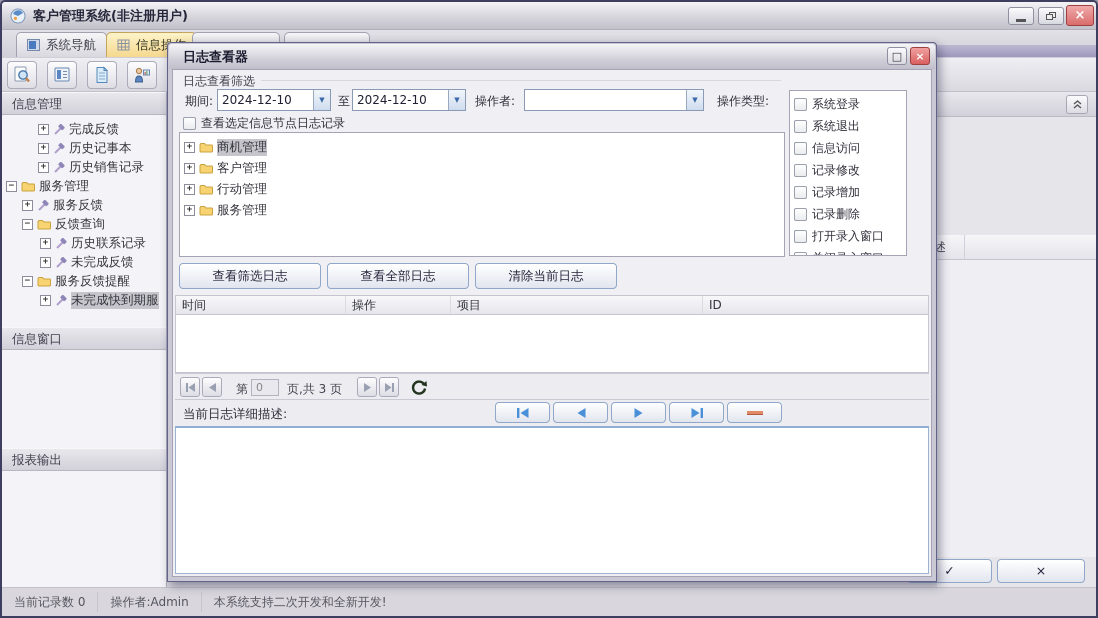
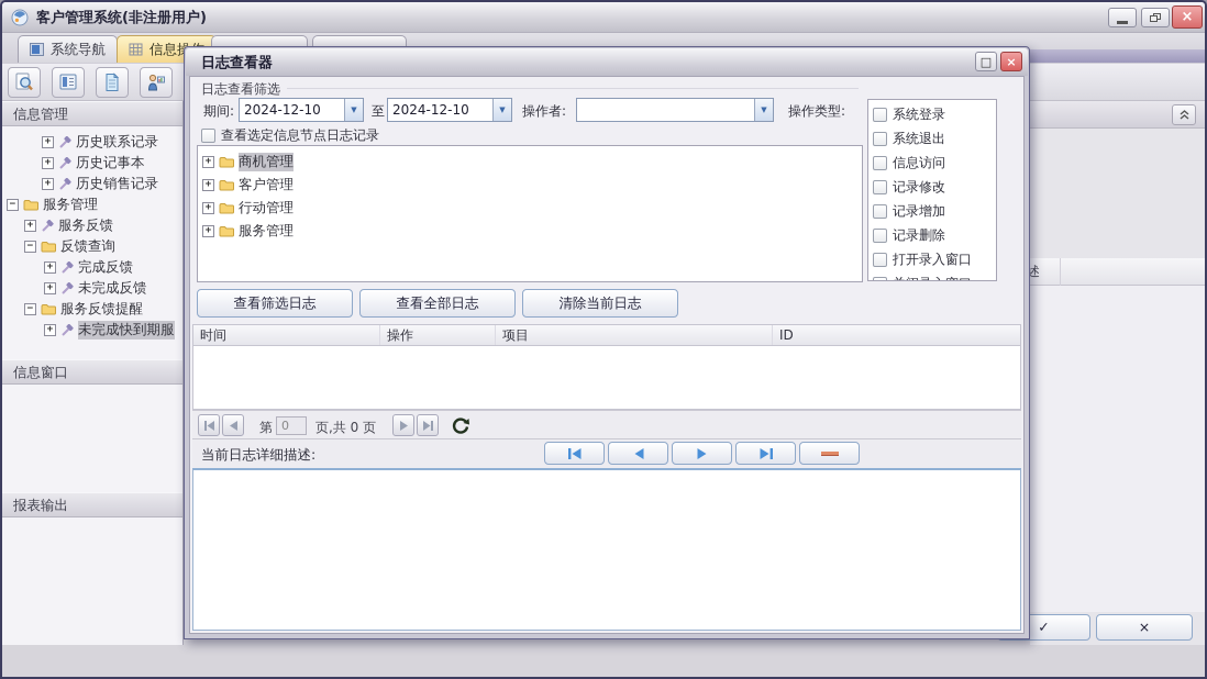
  客户管理系统(非注册用户)
  ×
  系统导航
  信息管理
  +
- 完成反馈
+ 历史联系记录
  +
  历史记事本
  +
  历史销售记录
  −
  服务管理
  +
  服务反馈
  −
  反馈查询
  +
- 历史联系记录
+ 完成反馈
  +
  未完成反馈
  −
  服务反馈提醒
  +
  未完成快到期服
  信息窗口
  报表输出
  述
  ✓
  ×
- 当前记录数 0
- 操作者:Admin
- 本系统支持二次开发和全新开发!
  日志查看器
  □
  ×
  日志查看筛选
  期间:
  2024-12-10
  ▼
  至
  2024-12-10
  ▼
  操作者:
  ▼
  操作类型:
  系统登录
  系统退出
  信息访问
  记录修改
  记录增加
  记录删除
  打开录入窗口
  查看选定信息节点日志记录
  +
  商机管理
  +
  客户管理
  +
  行动管理
  +
  服务管理
  查看筛选日志
  查看全部日志
  清除当前日志
  时间
  操作
  项目
  ID
  第
  0
- 页,共 3 页
+ 页,共 0 页
  当前日志详细描述:
